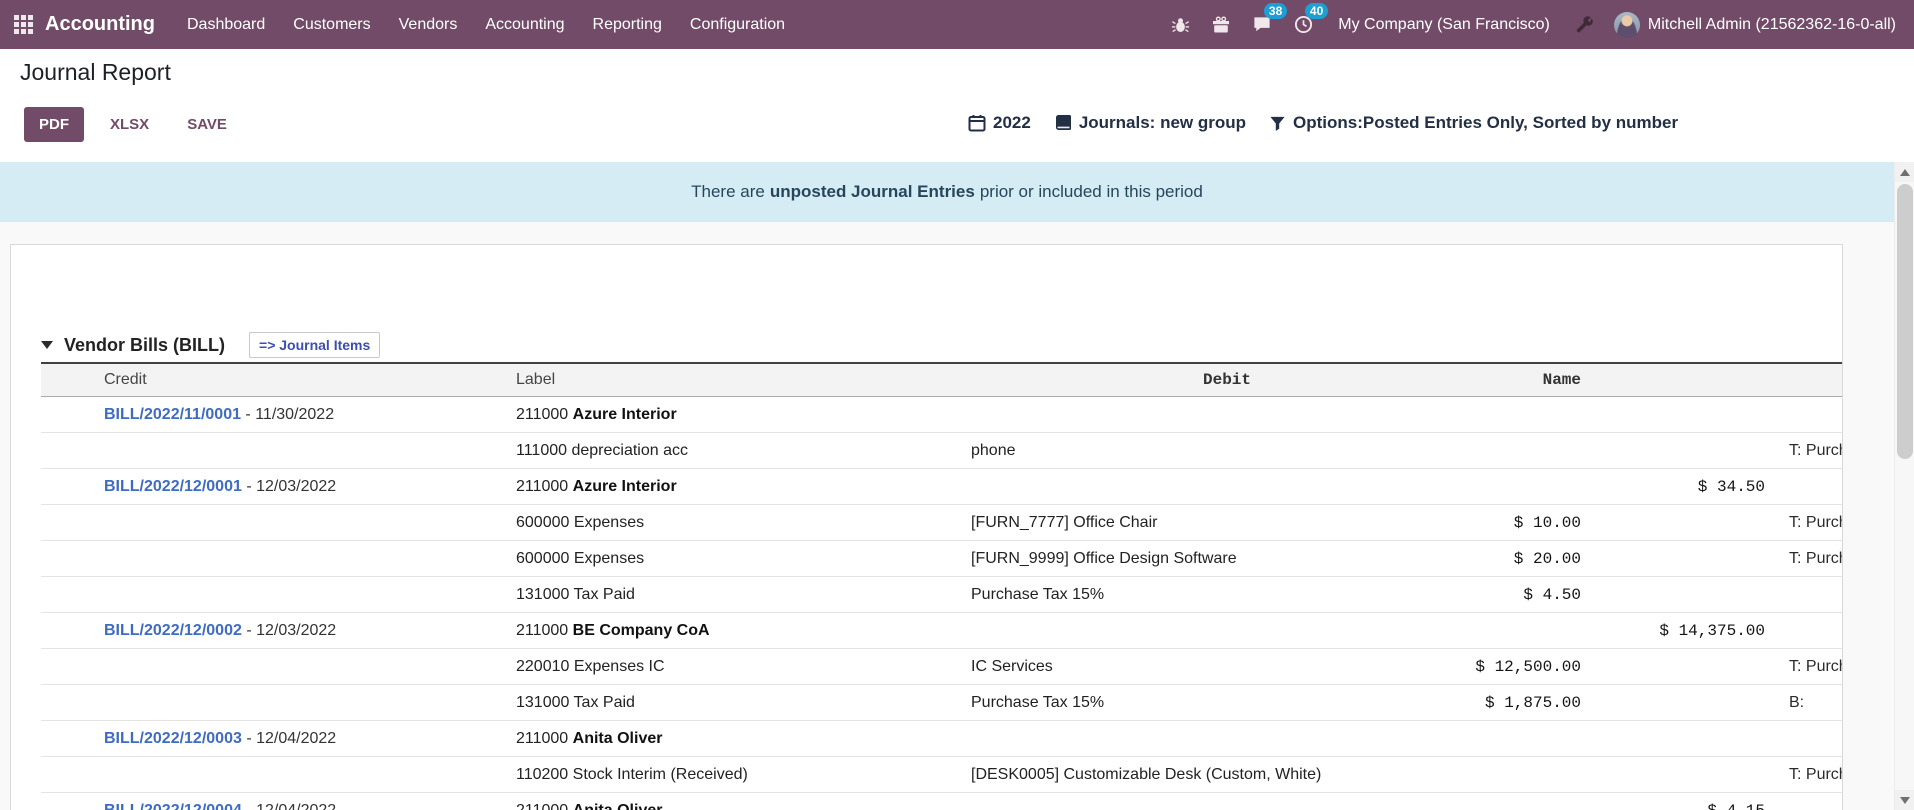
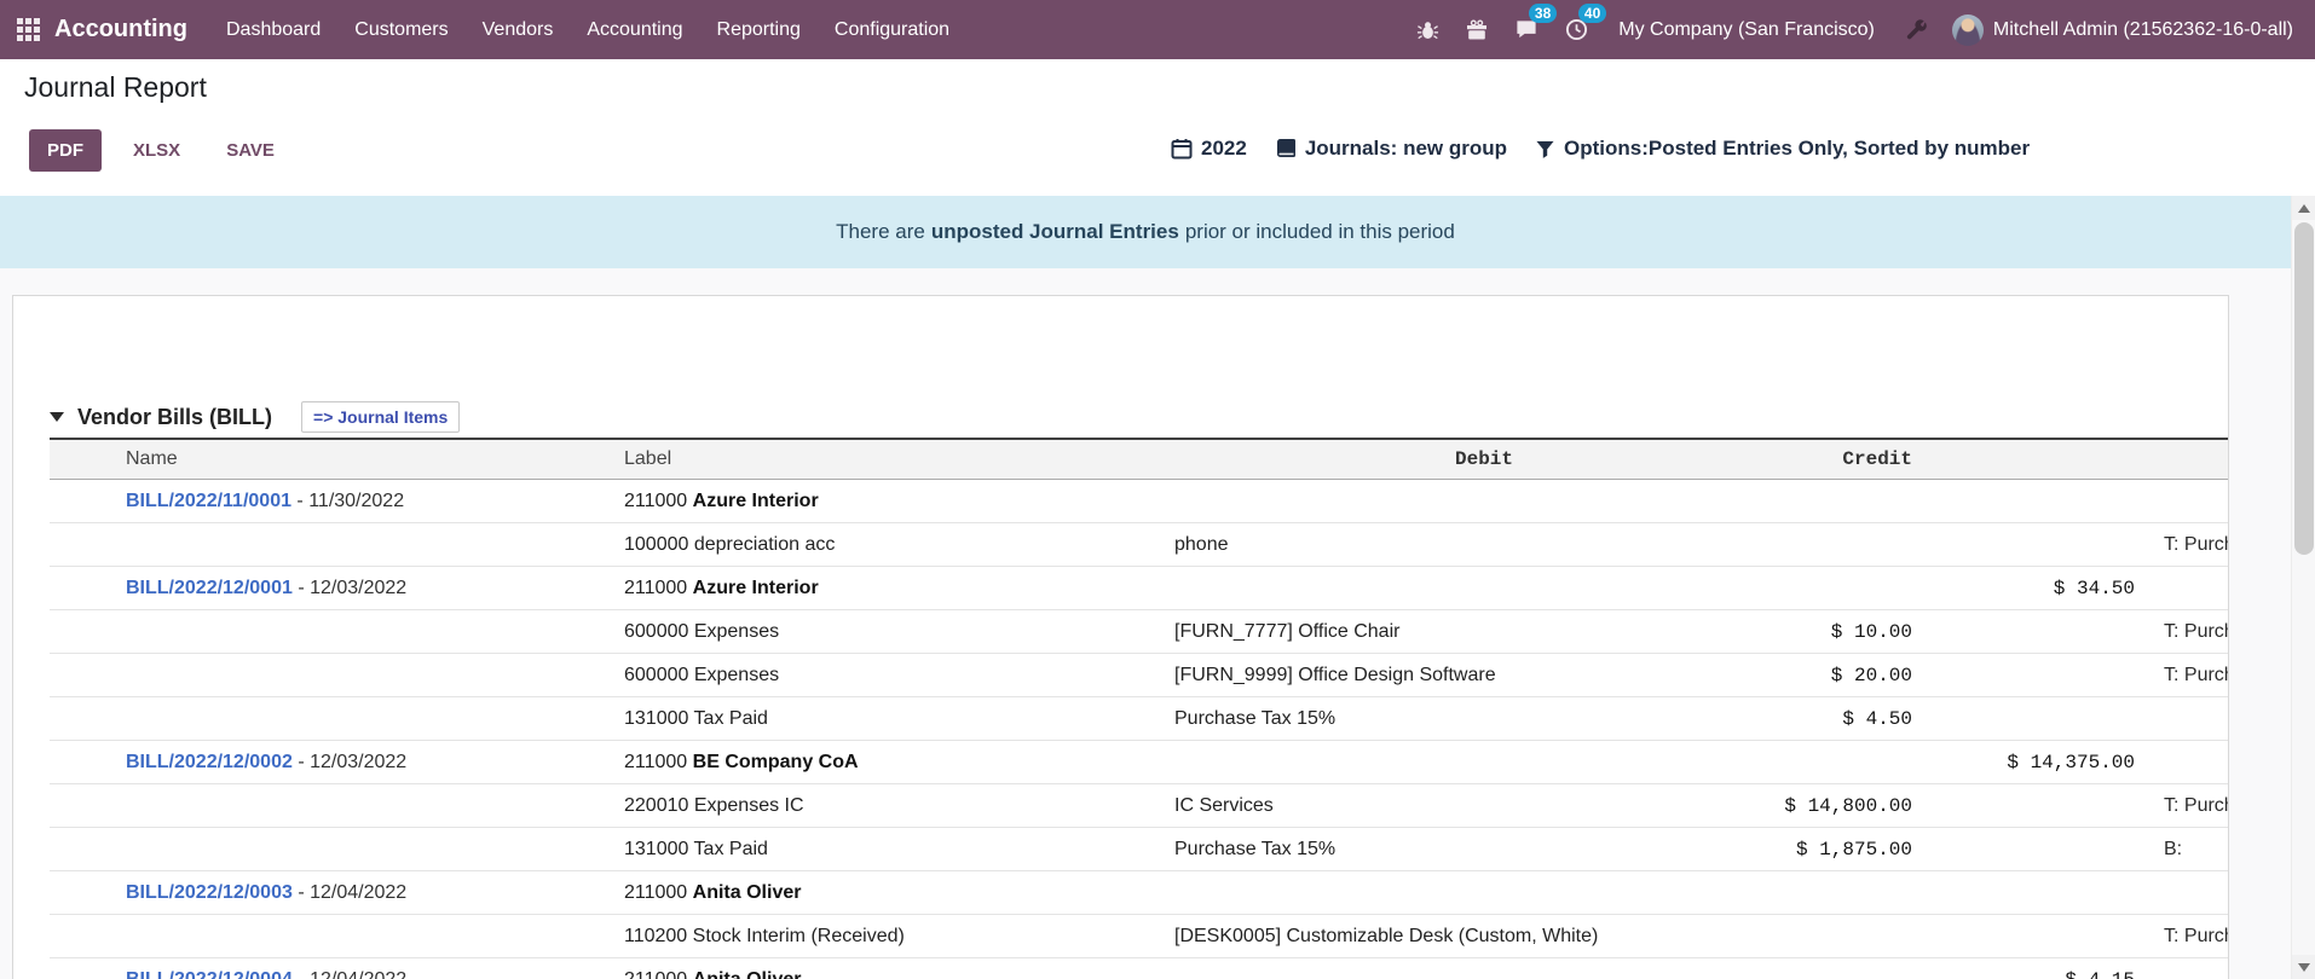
  Accounting
  Dashboard
  Customers
  Vendors
  Accounting
  Reporting
  Configuration
  38
  40
  My Company (San Francisco)
  Mitchell Admin (21562362-16-0-all)
  Journal Report
  PDF
  XLSX
  SAVE
  2022
  Journals: new group
  Options:Posted Entries Only, Sorted by number
  There are
  unposted Journal Entries
  prior or included in this period
  Vendor Bills (BILL)
  => Journal Items
- Credit
+ Name
  Label
  Debit
- Name
+ Credit
  BILL/2022/11/0001 - 11/30/2022
  211000 Azure Interior
- 111000 depreciation acc
+ 100000 depreciation acc
  phone
  T: Purc
  BILL/2022/12/0001 - 12/03/2022
  211000 Azure Interior
  $ 34.50
  600000 Expenses
  [FURN_7777] Office Chair
  $ 10.00
  T: Purc
  600000 Expenses
  [FURN_9999] Office Design Software
  $ 20.00
  T: Purc
  131000 Tax Paid
  Purchase Tax 15%
  $ 4.50
  BILL/2022/12/0002 - 12/03/2022
  211000 BE Company CoA
  $ 14,375.00
  220010 Expenses IC
  IC Services
- $ 12,500.00
+ $ 14,800.00
  T: Purc
  131000 Tax Paid
  Purchase Tax 15%
  $ 1,875.00
  B:
  BILL/2022/12/0003 - 12/04/2022
  211000 Anita Oliver
  110200 Stock Interim (Received)
  [DESK0005] Customizable Desk (Custom, White)
  T: Purc
